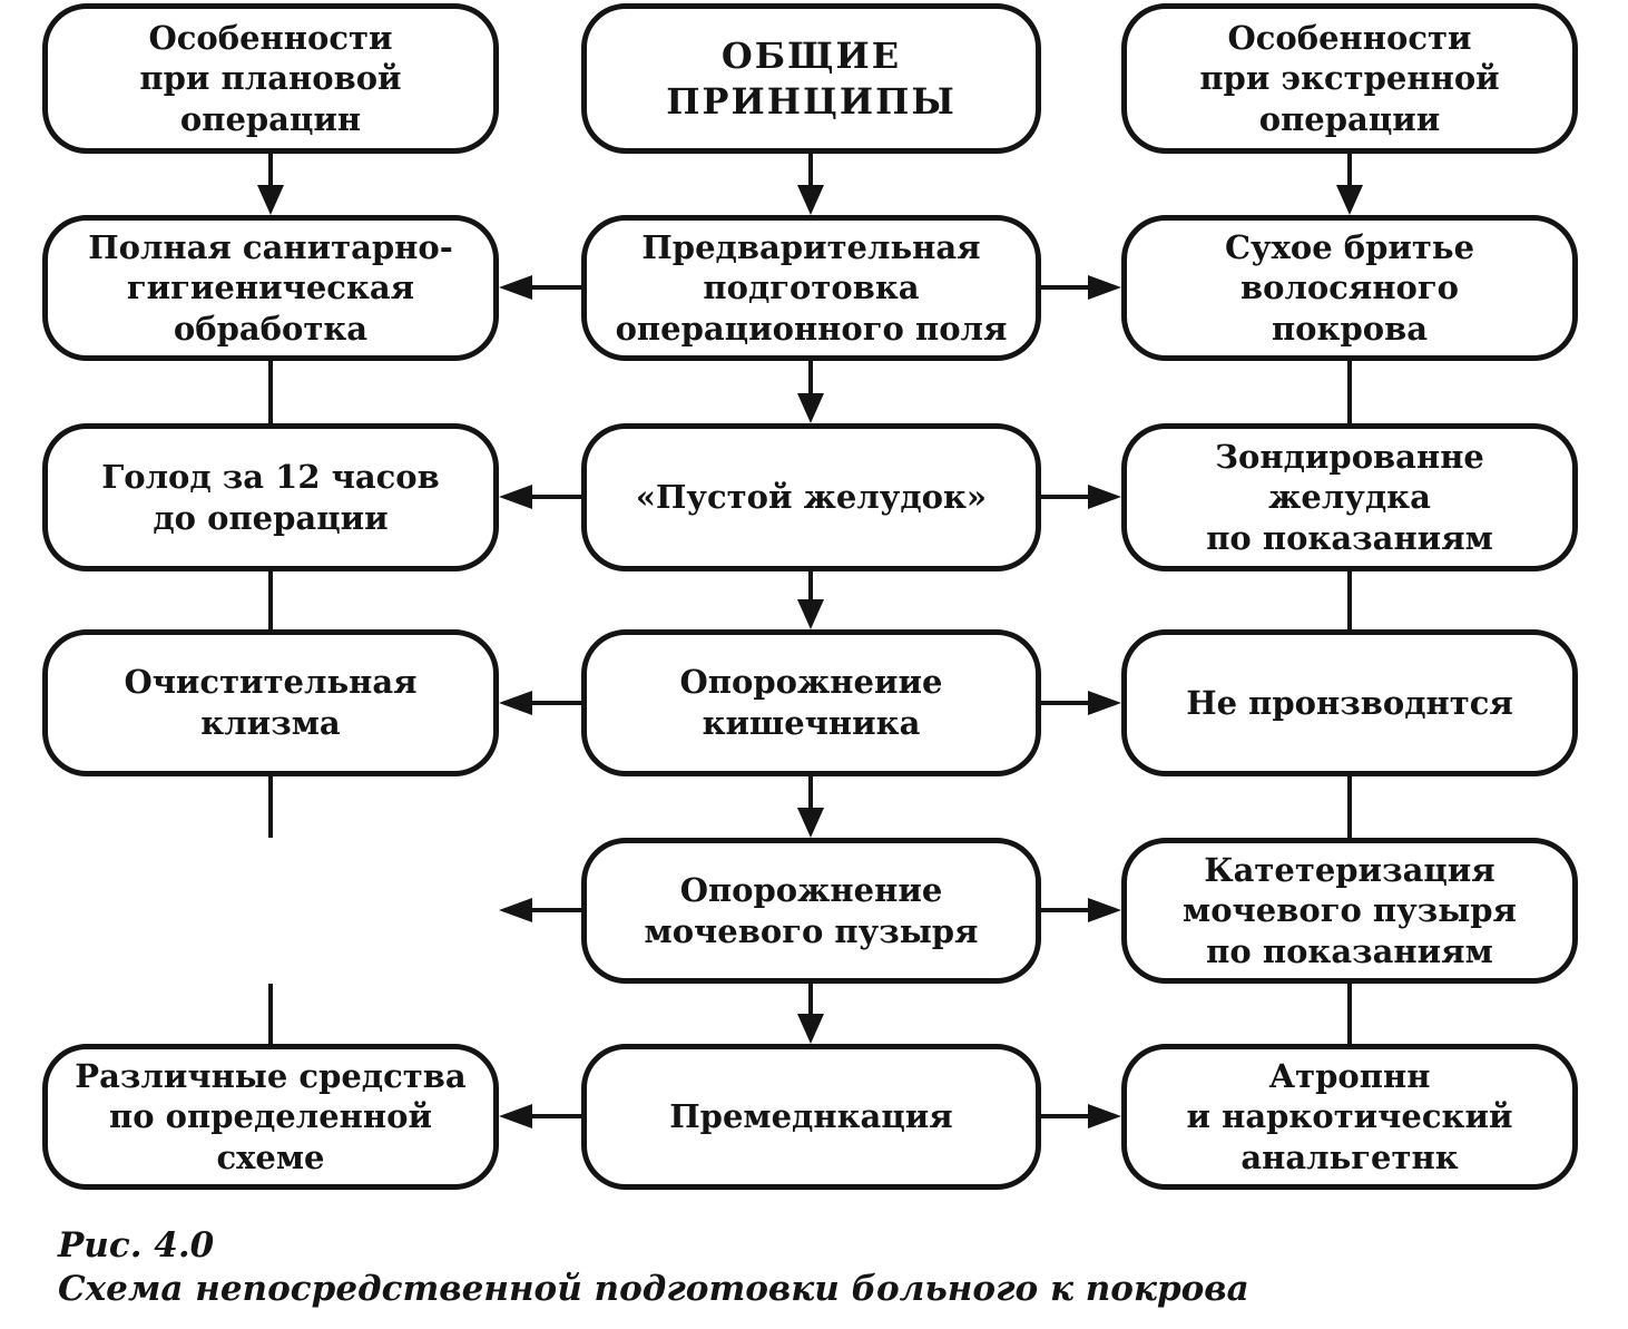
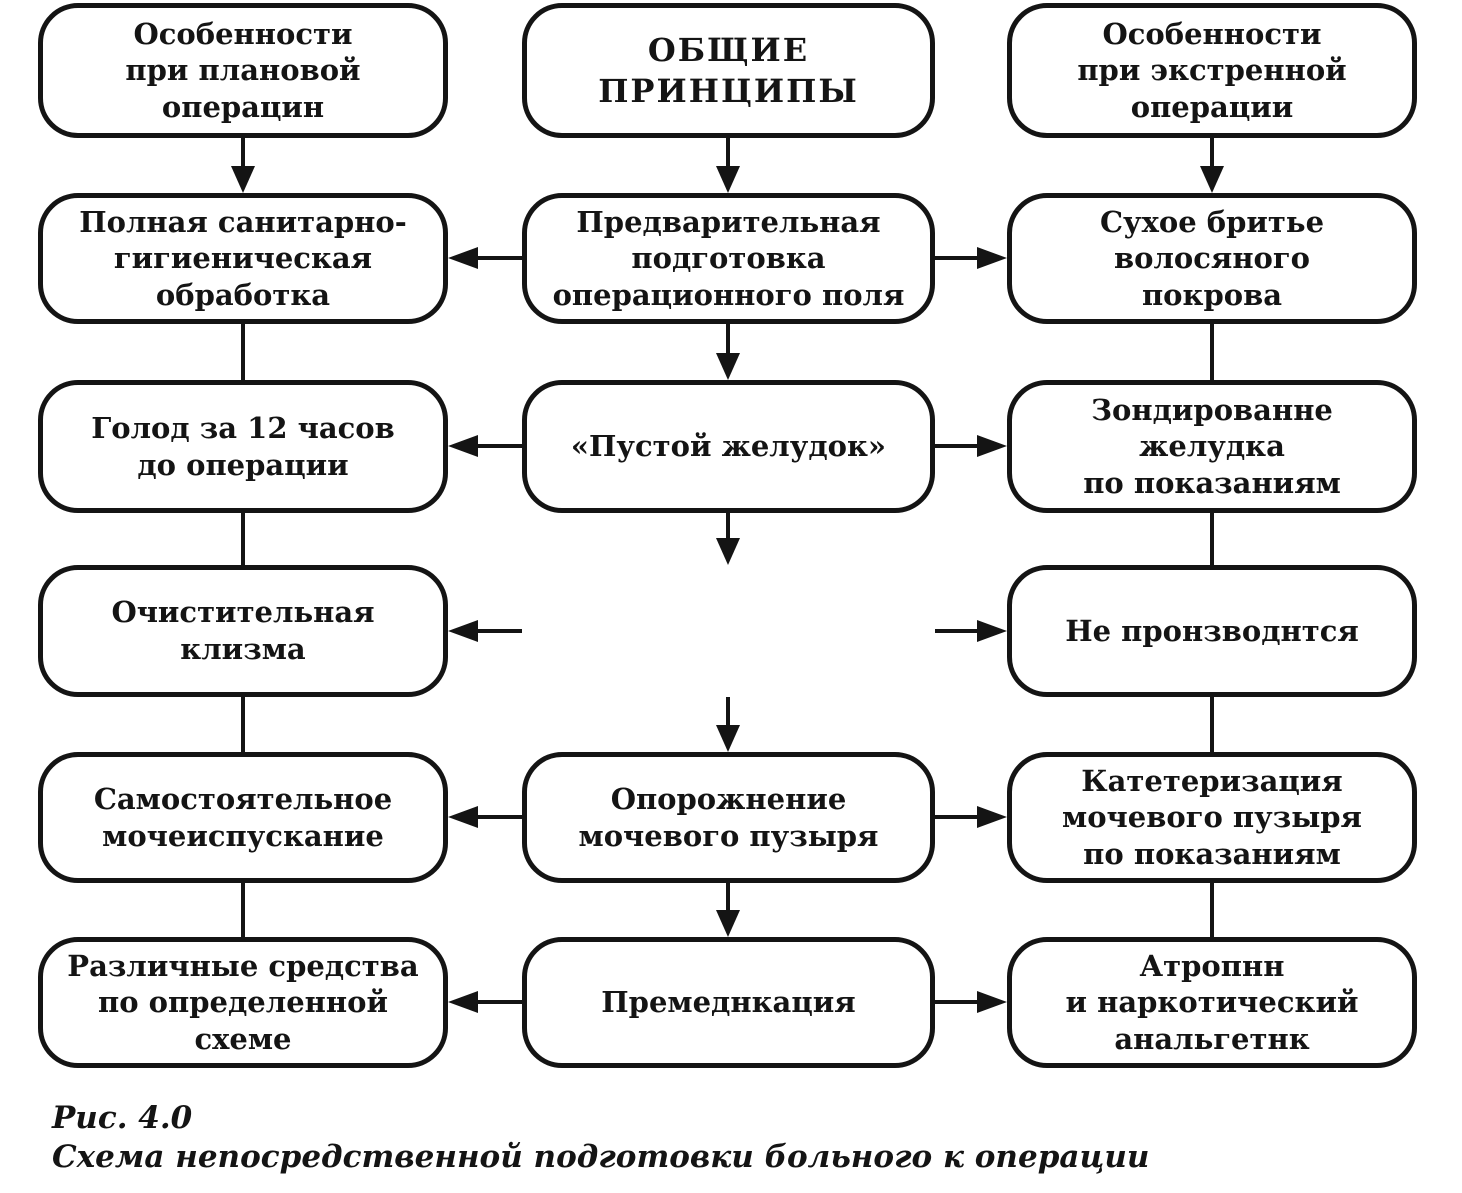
  Особенности
  при плановой
  операцин
  ОБЩИЕ ПРИНЦИПЫ
  Особенности
  при экстренной
  операции
  Полная санитарно-
  гигиеническая
  обработка
  Предварительная
  подготовка
  операционного поля
  Сухое бритье
  волосяного
  покрова
  Голод за 12 часов
  до операции
  «Пустой желудок»
  Зондированне
  желудка
  по показаниям
  Очистительная
  клизма
- Опорожнеиие
- кишечника
  Не пронзводнтся
+ Самостоятельное
+ мочеиспускание
  Опорожнение
  мочевого пузыря
  Катетеризация
  мочевого пузыря
  по показаниям
  Различные средства
  по определенной схеме
  Премеднкация
  Атропнн
  и наркотический
  анальгетнк
  Рис. 4.0
- Схема непосредственной подготовки больного к покрова
+ Схема непосредственной подготовки больного к операции
